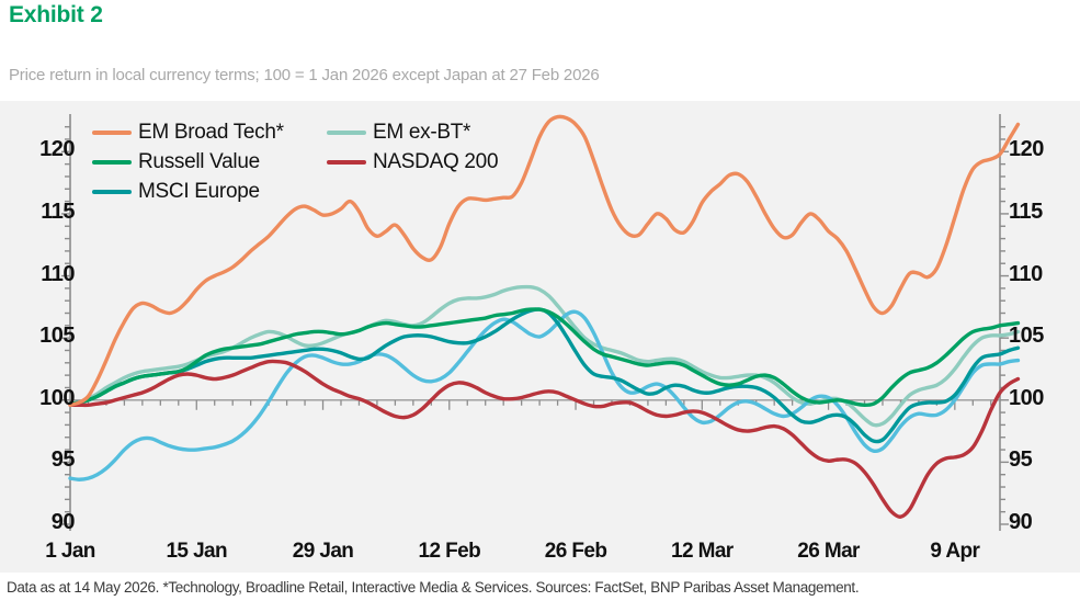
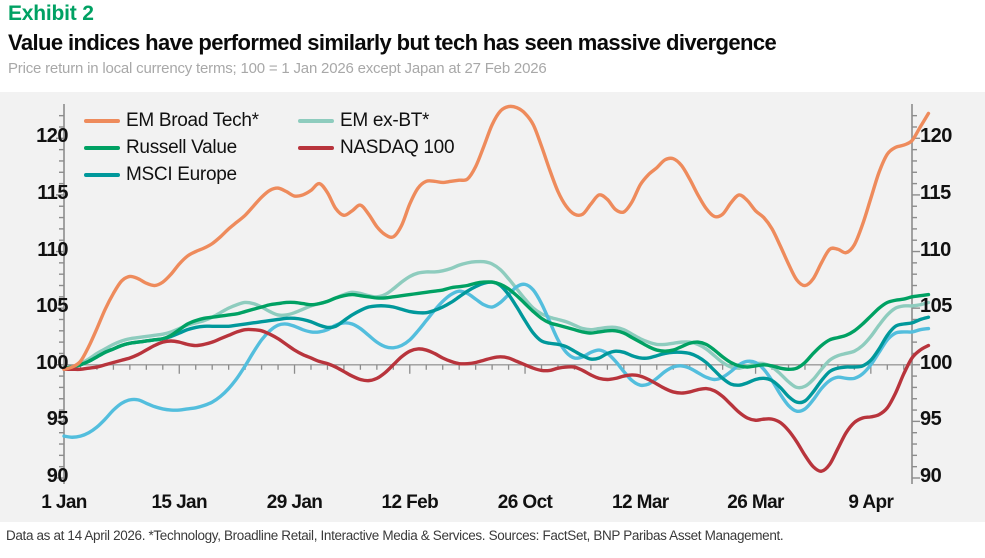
  Exhibit 2
+ Value indices have performed similarly but tech has seen massive divergence
  Price return in local currency terms; 100 = 1 Jan 2026 except Japan at 27 Feb 2026
  EM Broad Tech*
  Russell Value
  MSCI Europe
  EM ex-BT*
- NASDAQ 200
+ NASDAQ 100
  120
  115
  110
  105
  100
  95
  90
  120
  115
  110
  105
  100
  95
  90
  1 Jan
  15 Jan
  29 Jan
  12 Feb
- 26 Feb
+ 26 Oct
  12 Mar
  26 Mar
  9 Apr
- Data as at 14 May 2026. *Technology, Broadline Retail, Interactive Media & Services. Sources: FactSet, BNP Paribas Asset Management.
+ Data as at 14 April 2026. *Technology, Broadline Retail, Interactive Media & Services. Sources: FactSet, BNP Paribas Asset Management.
